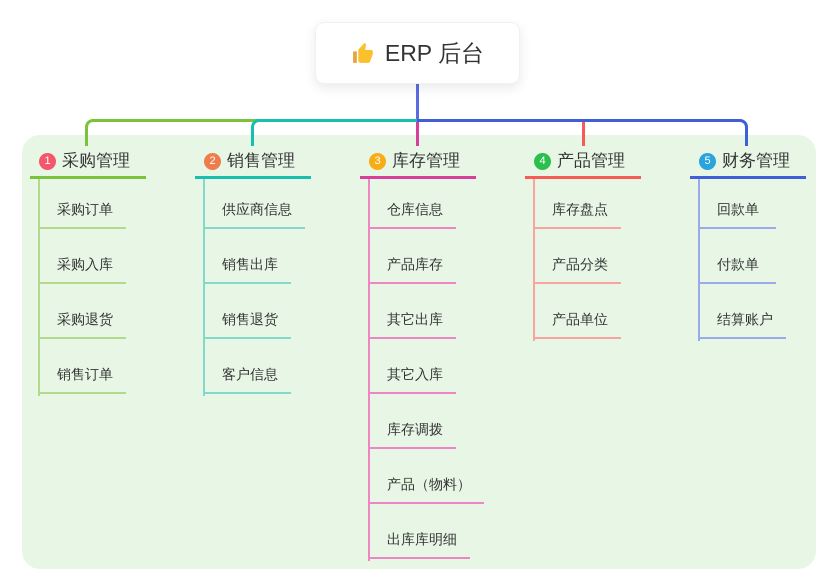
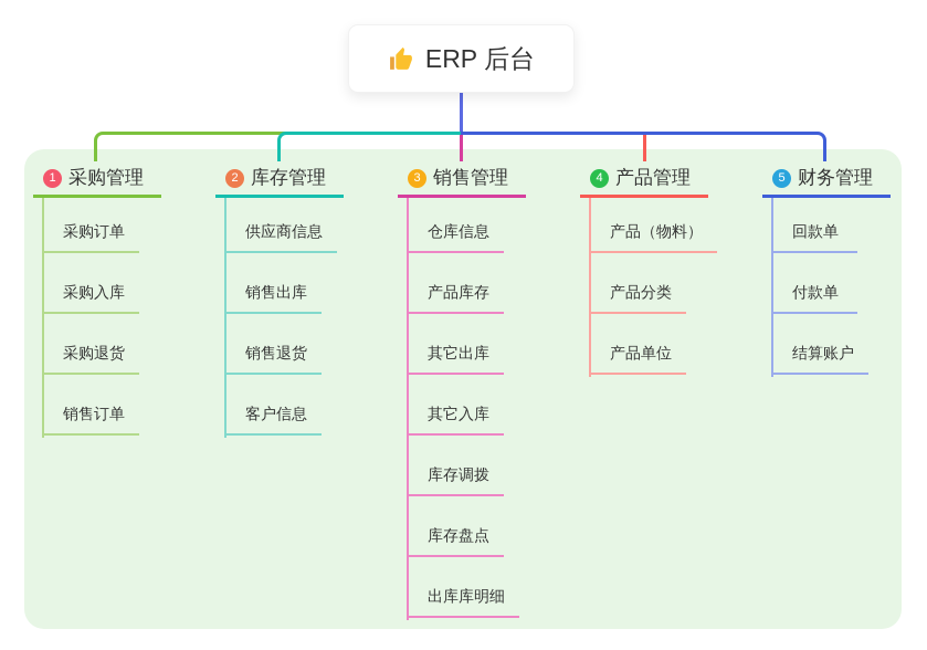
  ERP 后台
  1
  采购管理
  采购订单
  采购入库
  采购退货
  销售订单
  2
- 销售管理
+ 库存管理
  供应商信息
  销售出库
  销售退货
  客户信息
  3
- 库存管理
+ 销售管理
  仓库信息
  产品库存
  其它出库
  其它入库
  库存调拨
- 产品（物料）
+ 库存盘点
  出库库明细
  4
  产品管理
- 库存盘点
+ 产品（物料）
  产品分类
  产品单位
  5
  财务管理
  回款单
  付款单
  结算账户
